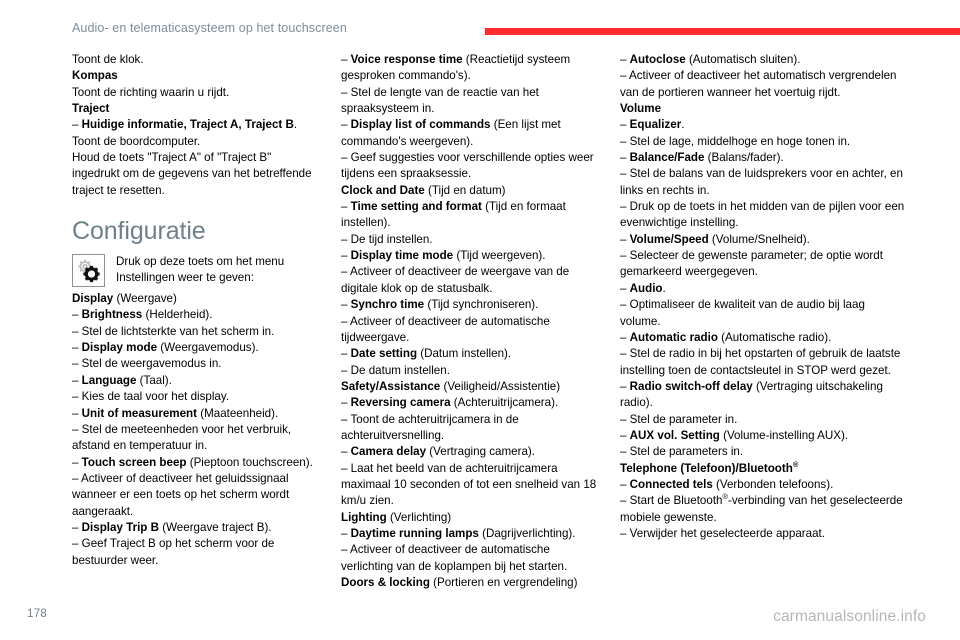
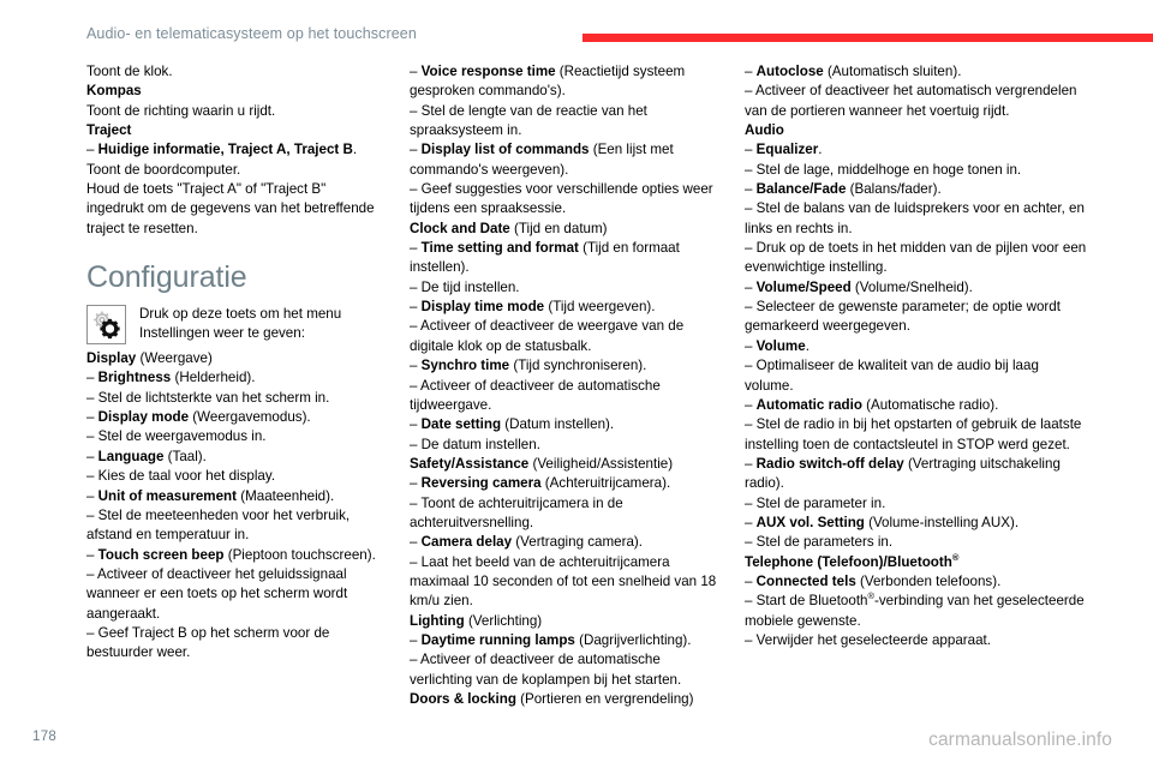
  Audio- en telematicasysteem op het touchscreen
  Toont de klok.
  Kompas
  Toont de richting waarin u rijdt.
  Traject
  – Huidige informatie, Traject A, Traject B.
  Toont de boordcomputer.
  Houd de toets "Traject A" of "Traject B" ingedrukt om de gegevens van het betreffende traject te resetten.
  Configuratie
  Druk op deze toets om het menu
  Instellingen weer te geven:
  Display (Weergave)
  – Brightness (Helderheid).
  – Stel de lichtsterkte van het scherm in.
  – Display mode (Weergavemodus).
  – Stel de weergavemodus in.
  – Language (Taal).
  – Kies de taal voor het display.
  – Unit of measurement (Maateenheid).
  – Stel de meeteenheden voor het verbruik, afstand en temperatuur in.
  – Touch screen beep (Pieptoon touchscreen).
  – Activeer of deactiveer het geluidssignaal wanneer er een toets op het scherm wordt aangeraakt.
- – Display Trip B (Weergave traject B).
  – Geef Traject B op het scherm voor de bestuurder weer.
  – Voice response time (Reactietijd systeem gesproken commando's).
  – Stel de lengte van de reactie van het spraaksysteem in.
  – Display list of commands (Een lijst met commando's weergeven).
  – Geef suggesties voor verschillende opties weer tijdens een spraaksessie.
  Clock and Date (Tijd en datum)
  – Time setting and format (Tijd en formaat instellen).
  – De tijd instellen.
  – Display time mode (Tijd weergeven).
  – Activeer of deactiveer de weergave van de digitale klok op de statusbalk.
  – Synchro time (Tijd synchroniseren).
  – Activeer of deactiveer de automatische tijdweergave.
  – Date setting (Datum instellen).
  – De datum instellen.
  Safety/Assistance (Veiligheid/Assistentie)
  – Reversing camera (Achteruitrijcamera).
  – Toont de achteruitrijcamera in de achteruitversnelling.
  – Camera delay (Vertraging camera).
  – Laat het beeld van de achteruitrijcamera maximaal 10 seconden of tot een snelheid van 18 km/u zien.
  Lighting (Verlichting)
  – Daytime running lamps (Dagrijverlichting).
  – Activeer of deactiveer de automatische verlichting van de koplampen bij het starten.
  Doors & locking (Portieren en vergrendeling)
  – Autoclose (Automatisch sluiten).
  – Activeer of deactiveer het automatisch vergrendelen van de portieren wanneer het voertuig rijdt.
- Volume
+ Audio
  – Equalizer.
  – Stel de lage, middelhoge en hoge tonen in.
  – Balance/Fade (Balans/fader).
  – Stel de balans van de luidsprekers voor en achter, en links en rechts in.
  – Druk op de toets in het midden van de pijlen voor een evenwichtige instelling.
  – Volume/Speed (Volume/Snelheid).
  – Selecteer de gewenste parameter; de optie wordt gemarkeerd weergegeven.
- – Audio.
+ – Volume.
  – Optimaliseer de kwaliteit van de audio bij laag volume.
  – Automatic radio (Automatische radio).
  – Stel de radio in bij het opstarten of gebruik de laatste instelling toen de contactsleutel in STOP werd gezet.
  – Radio switch-off delay (Vertraging uitschakeling radio).
  – Stel de parameter in.
  – AUX vol. Setting (Volume-instelling AUX).
  – Stel de parameters in.
  Telephone (Telefoon)/Bluetooth®
  – Connected tels (Verbonden telefoons).
  – Start de Bluetooth®-verbinding van het geselecteerde mobiele gewenste.
  – Verwijder het geselecteerde apparaat.
  178
  carmanualsonline.info
